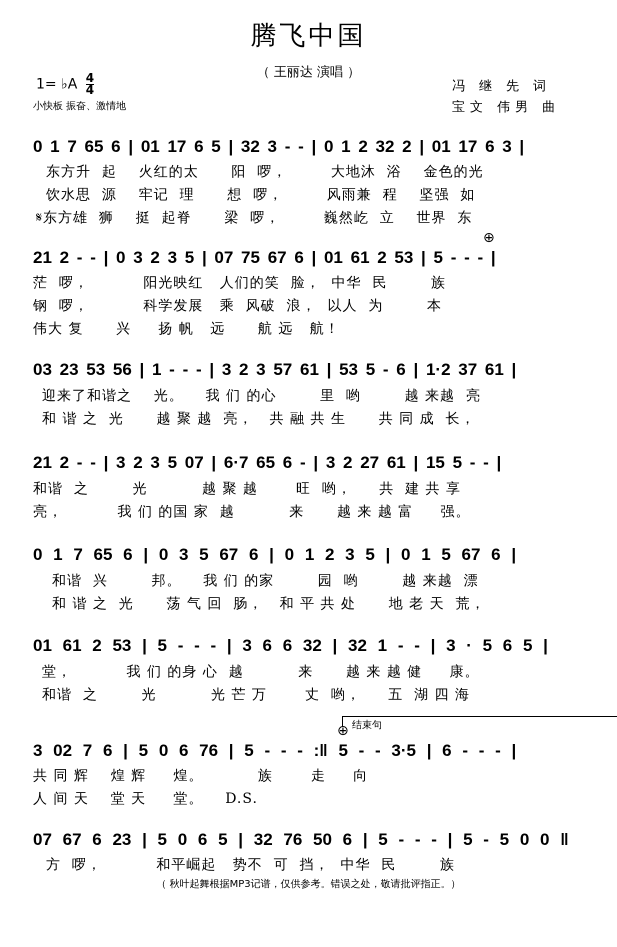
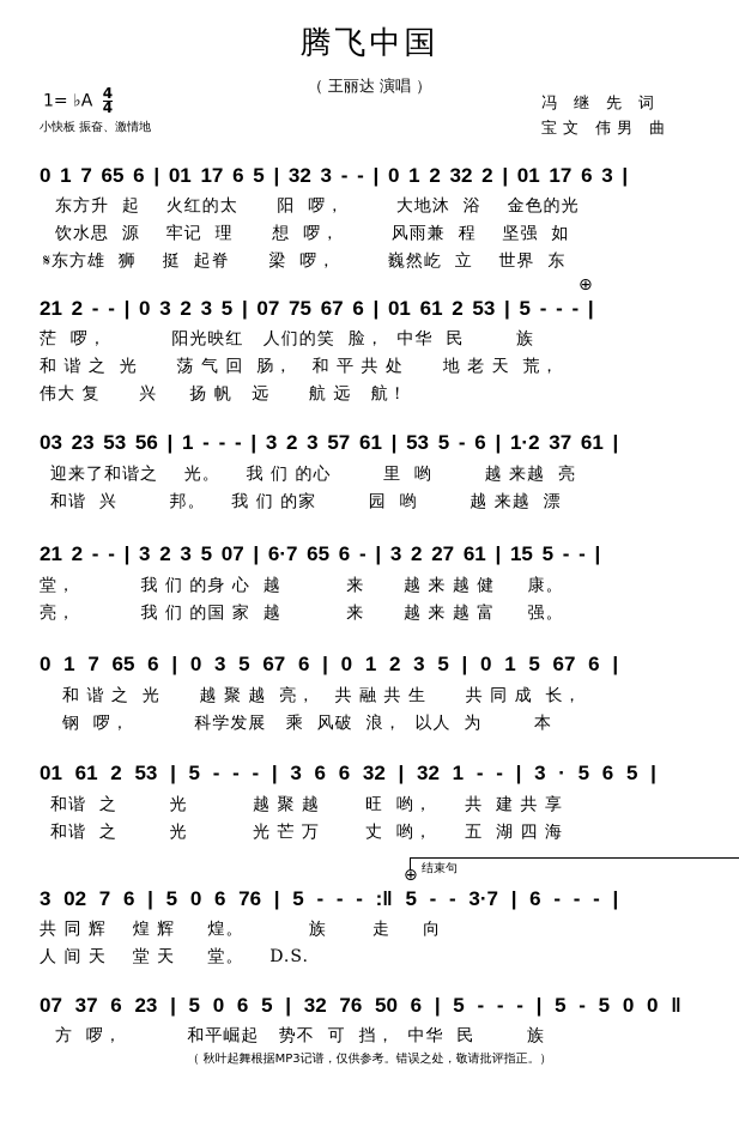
  腾飞中国
  （ 王丽达 演唱 ）
  1= ♭A
  4
  4
  小快板 振奋、激情地
  冯继先词
  宝文 伟男 曲
  0 1 7 65 6 | 01 17 6 5 | 32 3 - - | 0 1 2 32 2 | 01 17 6 3 |
  东方升 起 火红的太 阳 啰， 大地沐 浴 金色的光
  饮水思 源 牢记 理 想 啰， 风雨兼 程 坚强 如
  𝄋东方雄 狮 挺 起脊 梁 啰， 巍然屹 立 世界 东
  ⊕
  21 2 - - | 0 3 2 3 5 | 07 75 67 6 | 01 61 2 53 | 5 - - - |
  茫 啰， 阳光映红 人们的笑 脸， 中华 民 族
- 钢 啰， 科学发展 乘 风破 浪， 以人 为 本
+ 和 谐 之 光 荡 气 回 肠， 和 平 共 处 地 老 天 荒，
  伟大 复 兴 扬 帆 远 航 远 航！
  03 23 53 56 | 1 - - - | 3 2 3 57 61 | 53 5 - 6 | 1·2 37 61 |
  迎来了和谐之 光。 我 们 的心 里 哟 越 来越 亮
- 和 谐 之 光 越 聚 越 亮， 共 融 共 生 共 同 成 长，
+ 和谐 兴 邦。 我 们 的家 园 哟 越 来越 漂
  21 2 - - | 3 2 3 5 07 | 6·7 65 6 - | 3 2 27 61 | 15 5 - - |
- 和谐 之 光 越 聚 越 旺 哟， 共 建 共 享
+ 堂， 我 们 的身 心 越 来 越 来 越 健 康。
  亮， 我 们 的国 家 越 来 越 来 越 富 强。
  0 1 7 65 6 | 0 3 5 67 6 | 0 1 2 3 5 | 0 1 5 67 6 |
- 和谐 兴 邦。 我 们 的家 园 哟 越 来越 漂
+ 和 谐 之 光 越 聚 越 亮， 共 融 共 生 共 同 成 长，
- 和 谐 之 光 荡 气 回 肠， 和 平 共 处 地 老 天 荒，
+ 钢 啰， 科学发展 乘 风破 浪， 以人 为 本
  01 61 2 53 | 5 - - - | 3 6 6 32 | 32 1 - - | 3 · 5 6 5 |
- 堂， 我 们 的身 心 越 来 越 来 越 健 康。
+ 和谐 之 光 越 聚 越 旺 哟， 共 建 共 享
  和谐 之 光 光 芒 万 丈 哟， 五 湖 四 海
  结束句
  ⊕
- 3 02 7 6 | 5 0 6 76 | 5 - - - :‖ 5 - - 3·5 | 6 - - - |
+ 3 02 7 6 | 5 0 6 76 | 5 - - - :‖ 5 - - 3·7 | 6 - - - |
  共 同 辉 煌 辉 煌。 族 走 向
  人 间 天 堂 天 堂。 D.S.
- 07 67 6 23 | 5 0 6 5 | 32 76 50 6 | 5 - - - | 5 - 5 0 0 ‖
+ 07 37 6 23 | 5 0 6 5 | 32 76 50 6 | 5 - - - | 5 - 5 0 0 ‖
  方 啰， 和平崛起 势不 可 挡， 中华 民 族
  （ 秋叶起舞根据MP3记谱，仅供参考。错误之处，敬请批评指正。）
